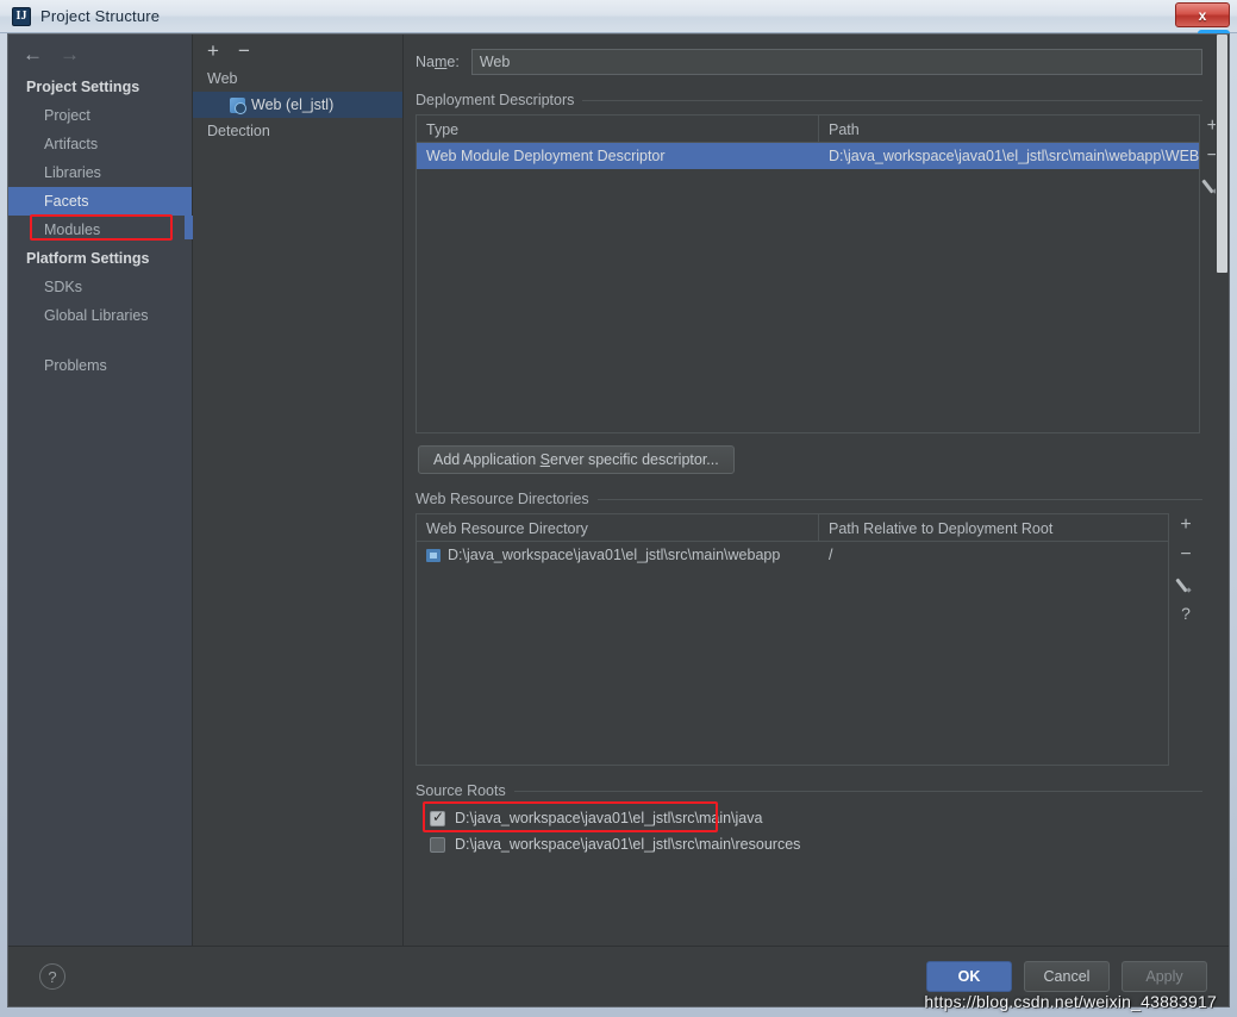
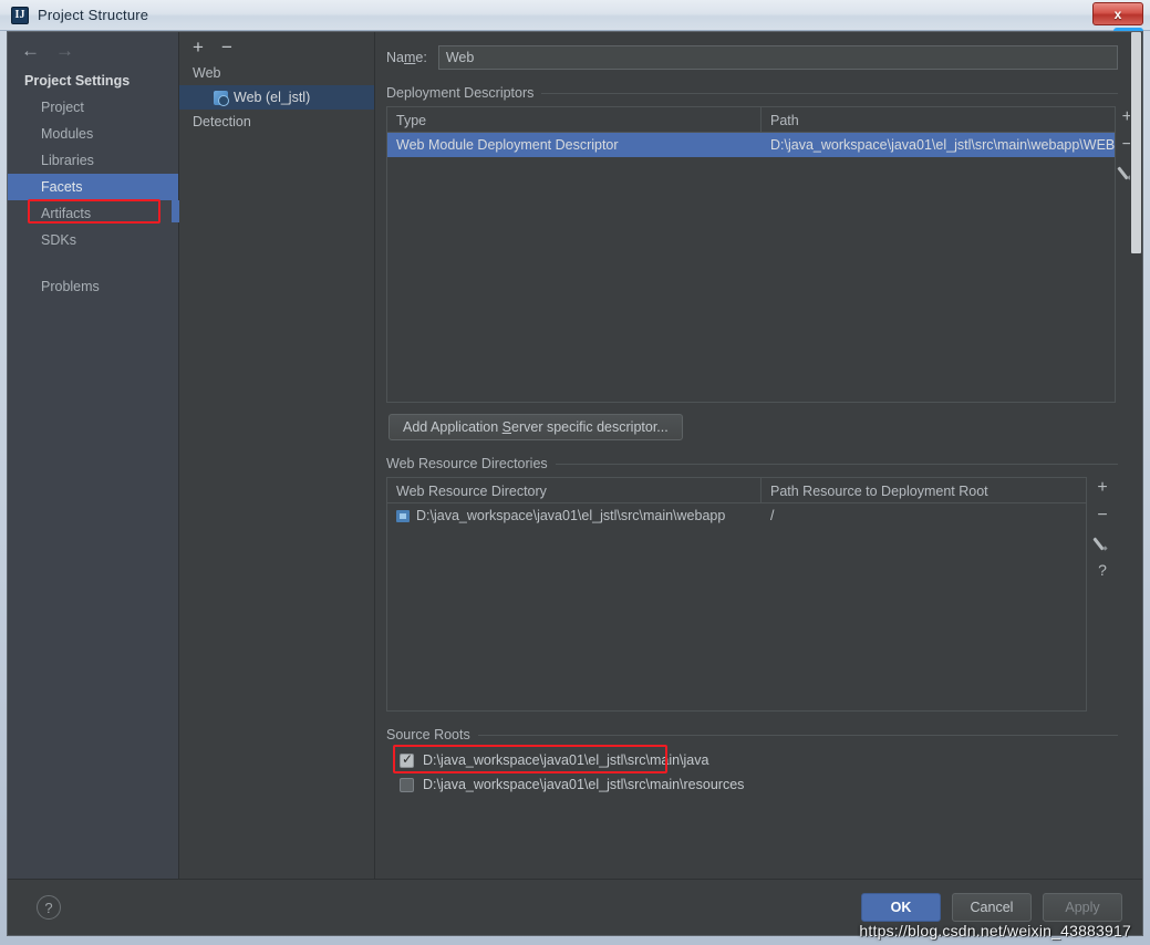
  IJ
  Project Structure
  x
  ←
  →
  Project Settings
  Project
- Artifacts
+ Modules
  Libraries
  Facets
- Modules
+ Artifacts
- Platform Settings
  SDKs
- Global Libraries
  Problems
  +
  −
  Web
  Web (el_jstl)
  Detection
  Name:
  Web
  Deployment Descriptors
  Type
  Path
  Web Module Deployment Descriptor
  D:\java_workspace\java01\el_jstl\src\main\webapp\WEB
  +
  −
  Add Application Server specific descriptor...
  Web Resource Directories
  Web Resource Directory
- Path Relative to Deployment Root
+ Path Resource to Deployment Root
  D:\java_workspace\java01\el_jstl\src\main\webapp
  /
  +
  −
  ?
  Source Roots
  D:\java_workspace\java01\el_jstl\src\main\java
  D:\java_workspace\java01\el_jstl\src\main\resources
  ?
  OK
  Cancel
  Apply
  https://blog.csdn.net/weixin_43883917
